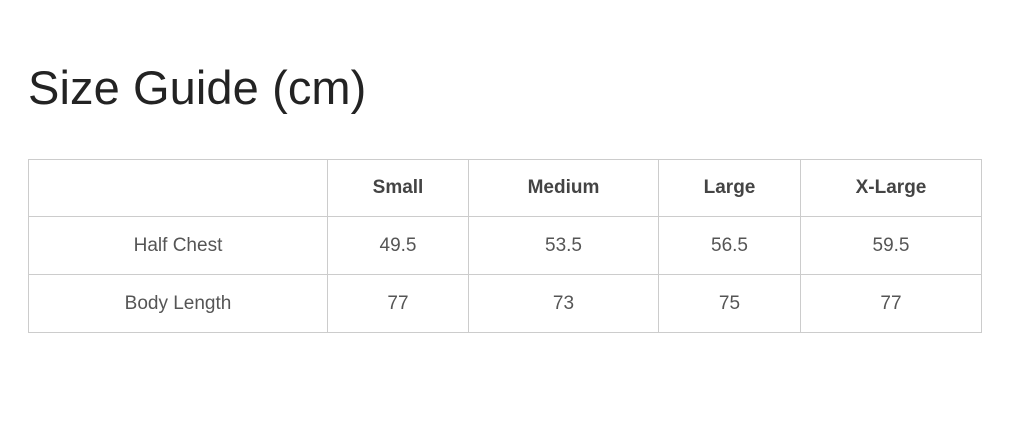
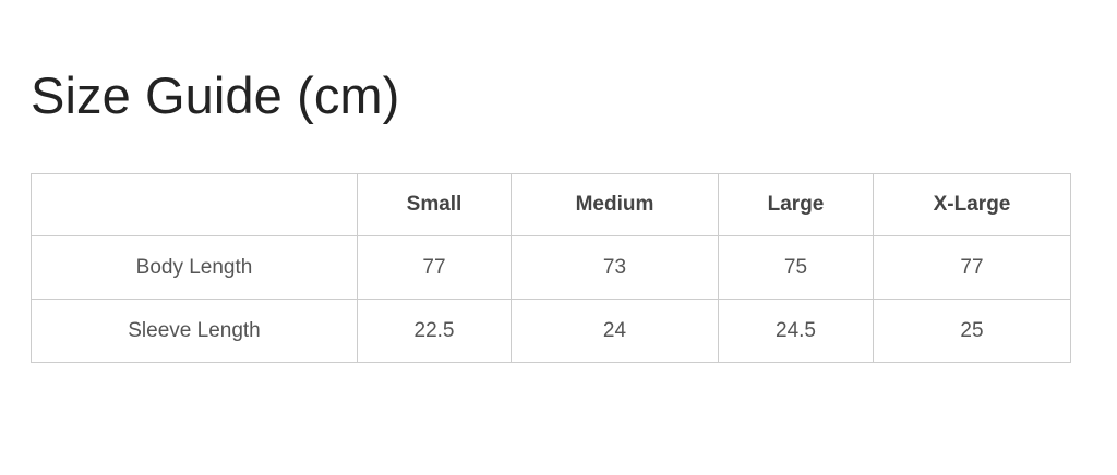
  Size Guide (cm)
  	Small	Medium	Large	X-Large
- Half Chest	49.5	53.5	56.5	59.5
  Body Length	77	73	75	77
+ Sleeve Length	22.5	24	24.5	25
